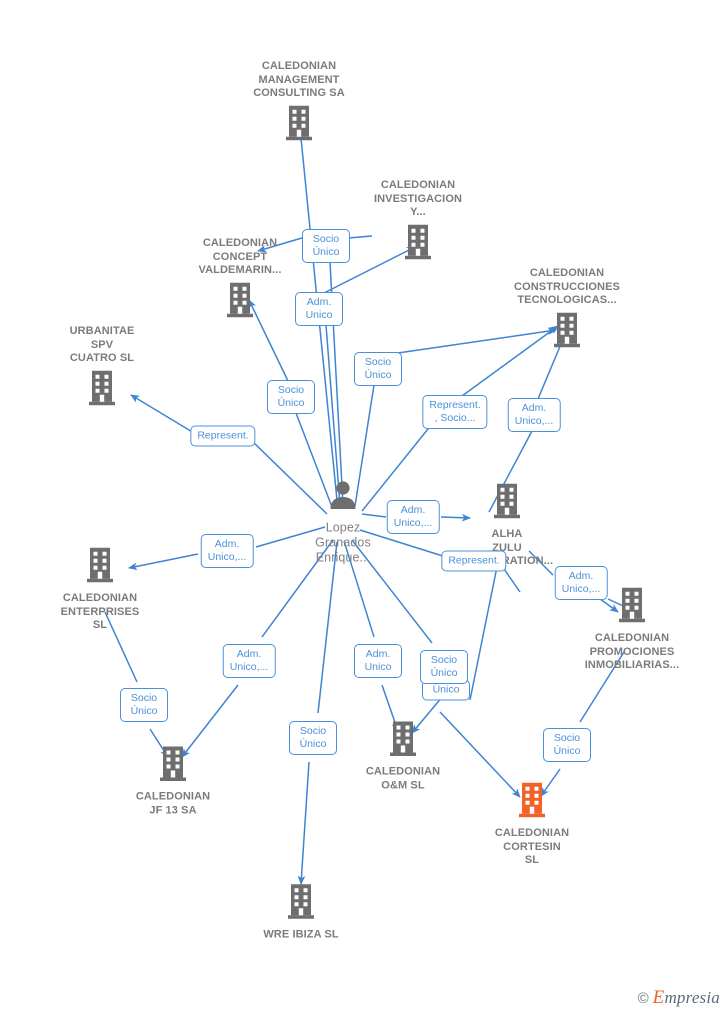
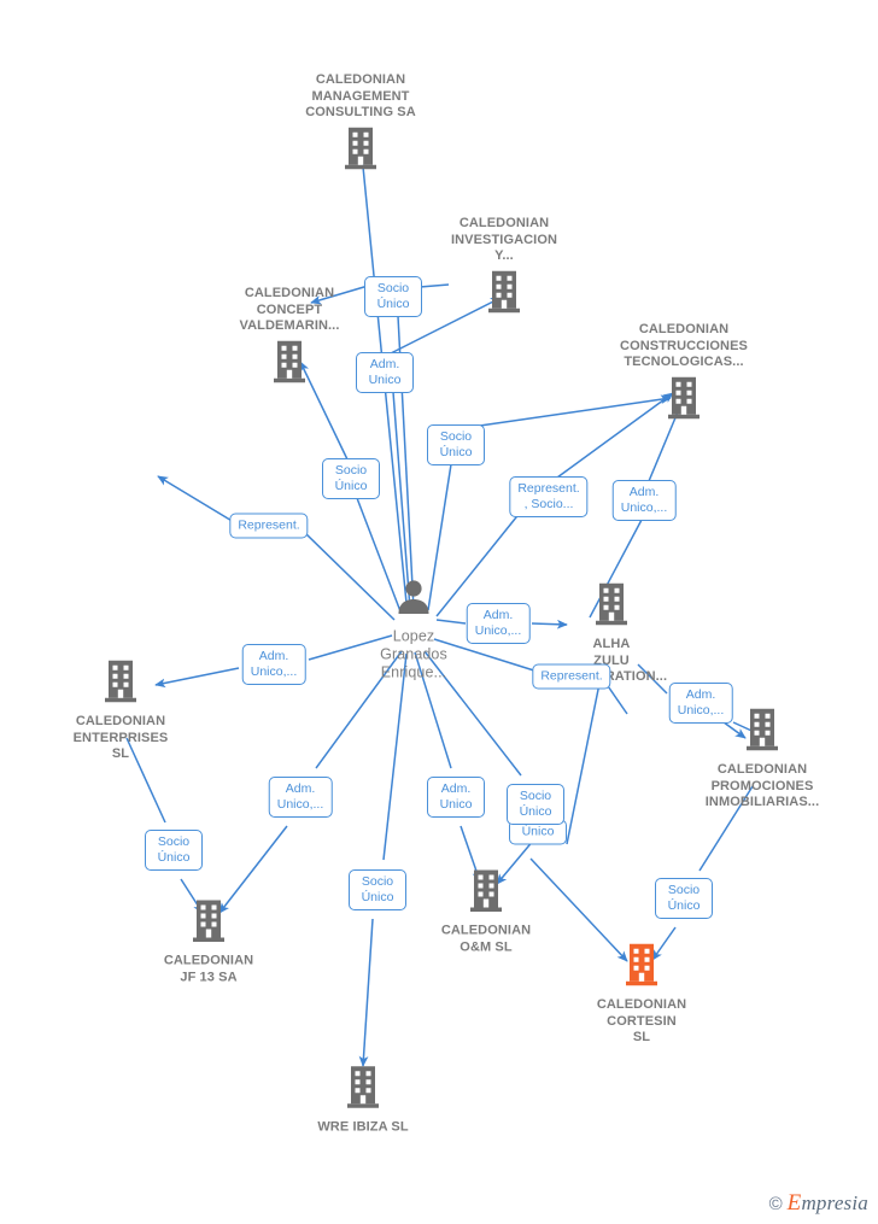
  CALEDONIAN
  MANAGEMENT
  CONSULTING SA
  CALEDONIAN
  INVESTIGACION
  Y...
  CALEDONIAN
  CONCEPT
  VALDEMARIN...
  CALEDONIAN
  CONSTRUCCIONES
  TECNOLOGICAS...
- URBANITAE
- SPV
- CUATRO SL
  Lopez
  Granados
  Enrique...
  ALHA
  ZULU
  CALEDONIAN
  ENTERPRISES
  SL
  CALEDONIAN
  PROMOCIONES
  INMOBILIARIAS...
  CALEDONIAN
  O&M SL
  CALEDONIAN
  JF 13 SA
  CALEDONIAN
  CORTESIN
  SL
  WRE IBIZA SL
  Socio
  Único
  Adm.
  Unico
  Socio
  Único
  Socio
  Único
  Represent.
  , Socio...
  Adm.
  Unico,...
  Represent.
  Adm.
  Unico,...
  Represent.
  Adm.
  Unico,...
  Adm.
  Unico,...
  Adm.
  Unico,...
  Adm.
  Unico
  Único
  Socio
  Único
  Socio
  Único
  Socio
  Único
  Socio
  Único
  ©
  Empresia
